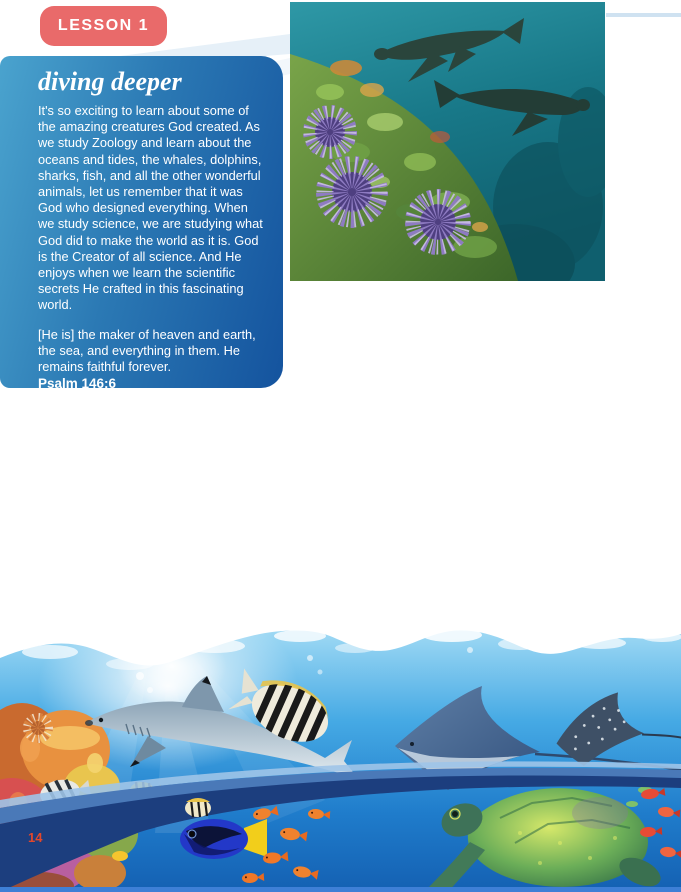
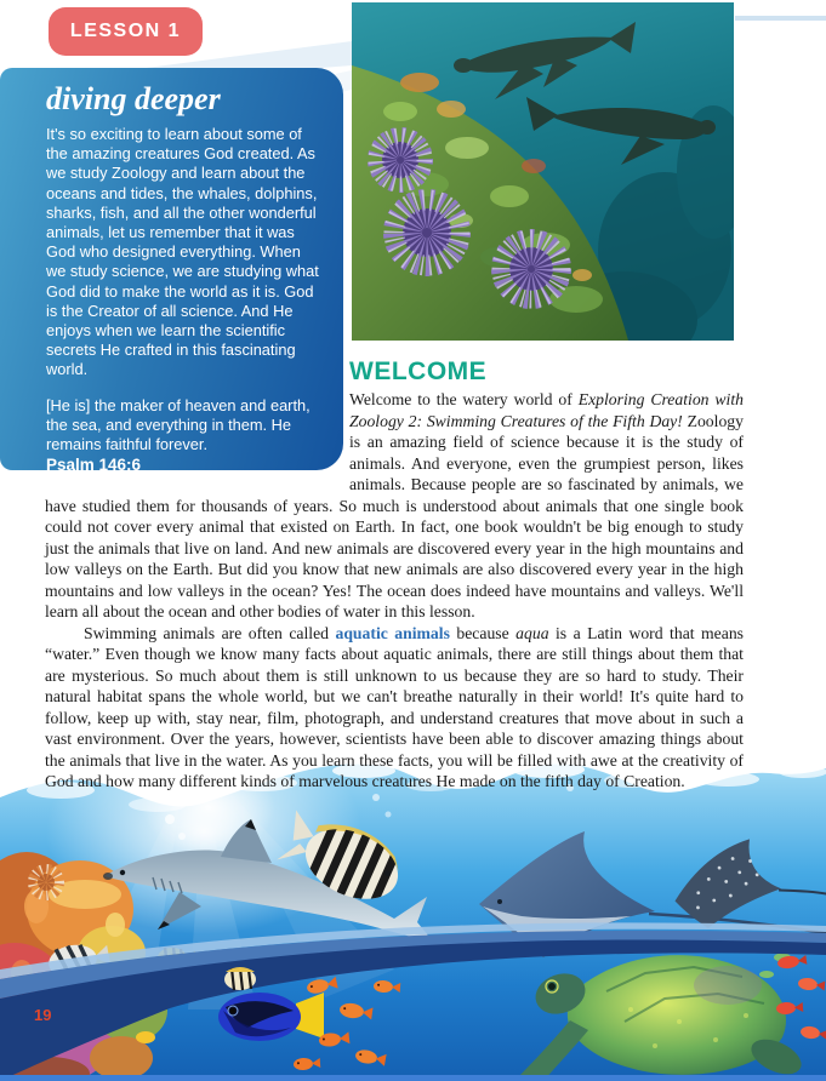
  LESSON 1
  diving deeper
  It's so exciting to learn about some of the amazing creatures God created. As we study Zoology and learn about the oceans and tides, the whales, dolphins, sharks, fish, and all the other wonderful animals, let us remember that it was God who designed everything. When we study science, we are studying what God did to make the world as it is. God is the Creator of all science. And He enjoys when we learn the scientific secrets He crafted in this fascinating world.
  [He is] the maker of heaven and earth, the sea, and everything in them. He remains faithful forever.
  Psalm 146:6
+ WELCOME
+ Welcome to the watery world of Exploring Creation with Zoology 2: Swimming Creatures of the Fifth Day! Zoology is an amazing field of science because it is the study of animals. And everyone, even the grumpiest person, likes animals. Because people are so fascinated by animals, we have studied them for thousands of years. So much is understood about animals that one single book could not cover every animal that existed on Earth. In fact, one book wouldn't be big enough to study just the animals that live on land. And new animals are discovered every year in the high mountains and low valleys on the Earth. But did you know that new animals are also discovered every year in the high mountains and low valleys in the ocean? Yes! The ocean does indeed have mountains and valleys. We'll learn all about the ocean and other bodies of water in this lesson.
+ Swimming animals are often called aquatic animals because aqua is a Latin word that means “water.” Even though we know many facts about aquatic animals, there are still things about them that are mysterious. So much about them is still unknown to us because they are so hard to study. Their natural habitat spans the whole world, but we can't breathe naturally in their world! It's quite hard to follow, keep up with, stay near, film, photograph, and understand creatures that move about in such a vast environment. Over the years, however, scientists have been able to discover amazing things about the animals that live in the water. As you learn these facts, you will be filled with awe at the creativity of God and how many different kinds of marvelous creatures He made on the fifth day of Creation.
- 14
+ 19
